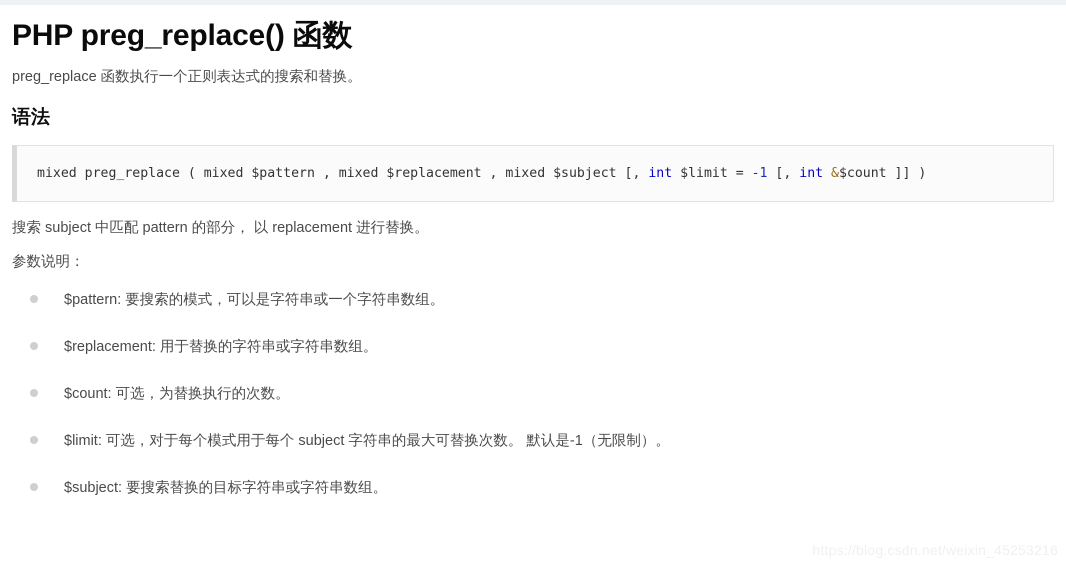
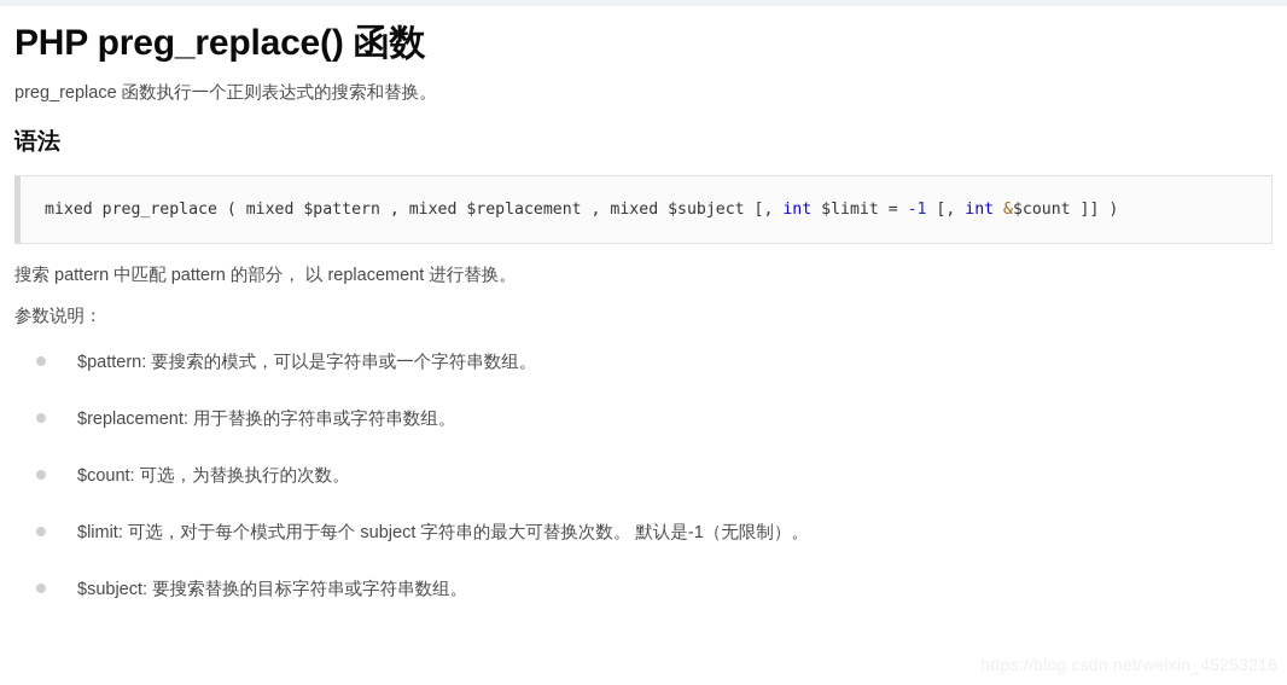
  PHP preg_replace() 函数
  preg_replace 函数执行一个正则表达式的搜索和替换。
  语法
  mixed preg_replace ( mixed $pattern , mixed $replacement , mixed $subject [, int $limit = -1 [, int &$count ]] )
- 搜索 subject 中匹配 pattern 的部分， 以 replacement 进行替换。
+ 搜索 pattern 中匹配 pattern 的部分， 以 replacement 进行替换。
  参数说明：
  $pattern: 要搜索的模式，可以是字符串或一个字符串数组。
  $replacement: 用于替换的字符串或字符串数组。
  $count: 可选，为替换执行的次数。
  $limit: 可选，对于每个模式用于每个 subject 字符串的最大可替换次数。 默认是-1（无限制）。
  $subject: 要搜索替换的目标字符串或字符串数组。
